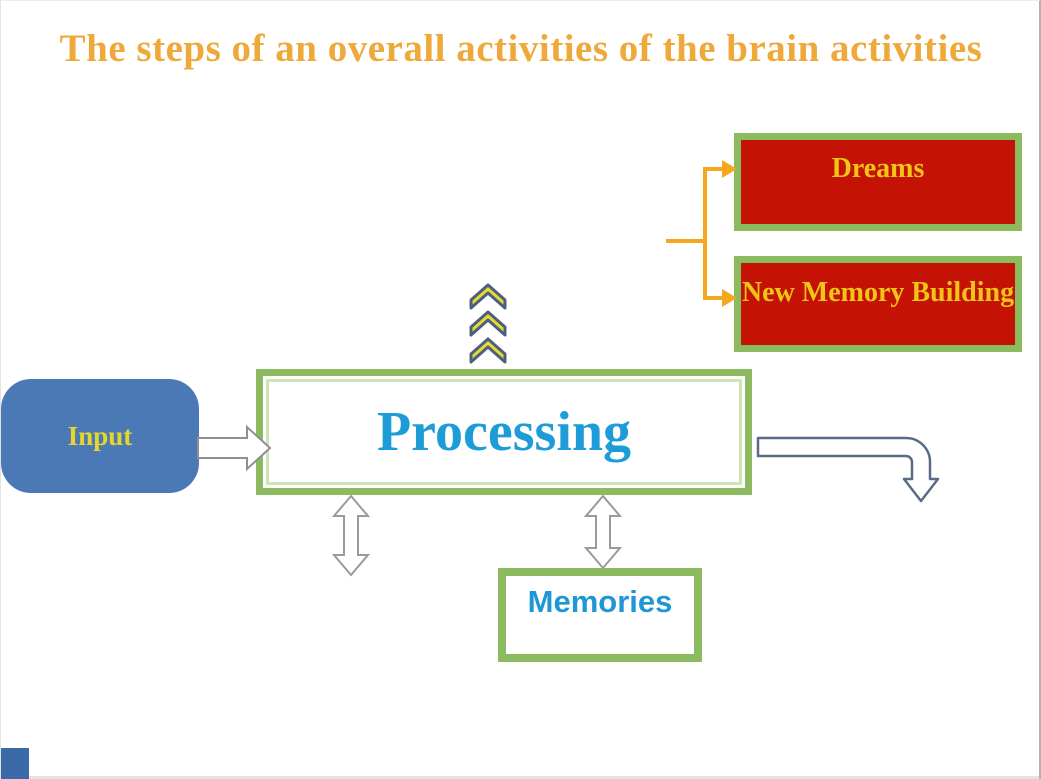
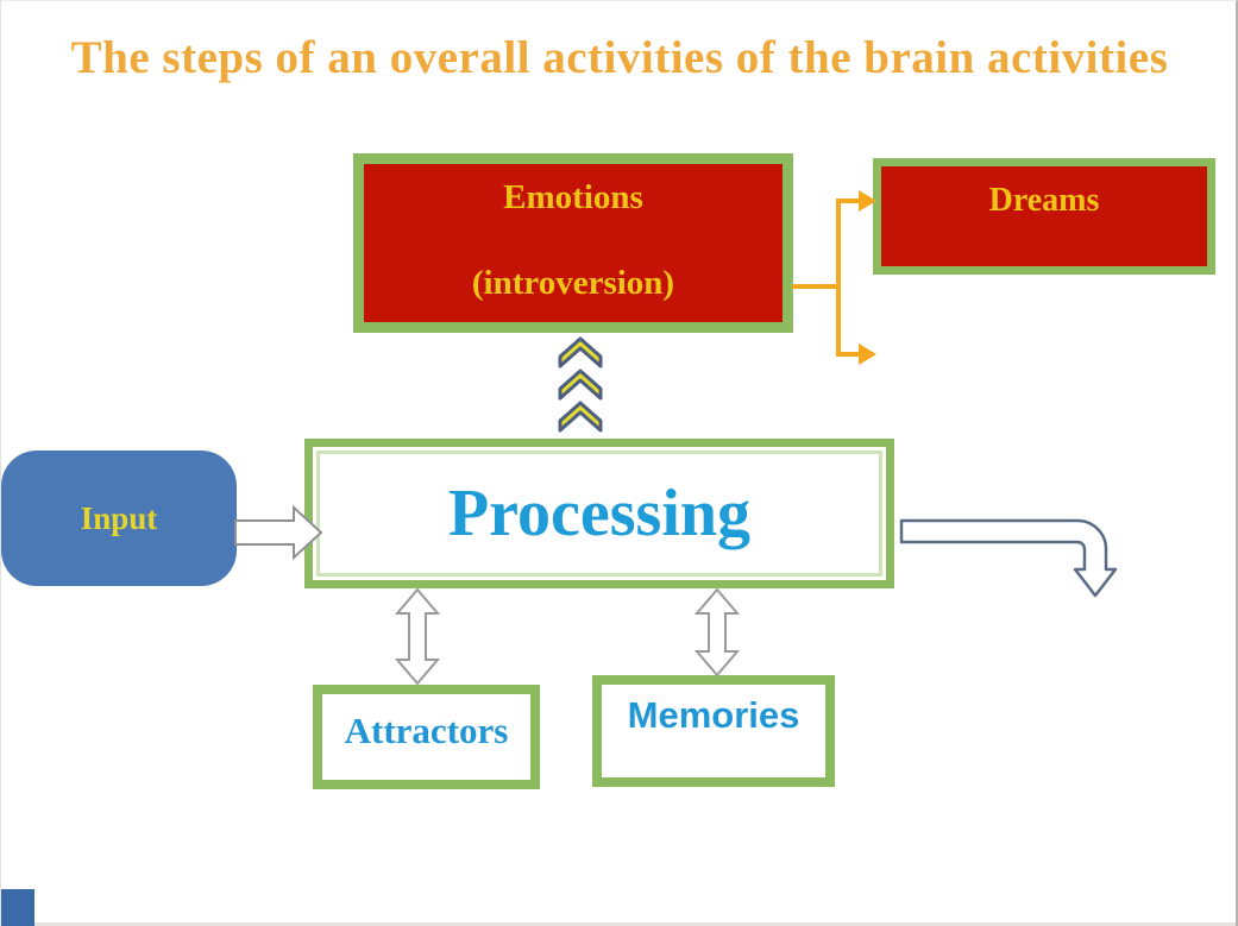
  The steps of an overall activities of the brain activities
+ Emotions
+ (introversion)
  Dreams
- New Memory Building
  Processing
  Input
+ Attractors
  Memories
